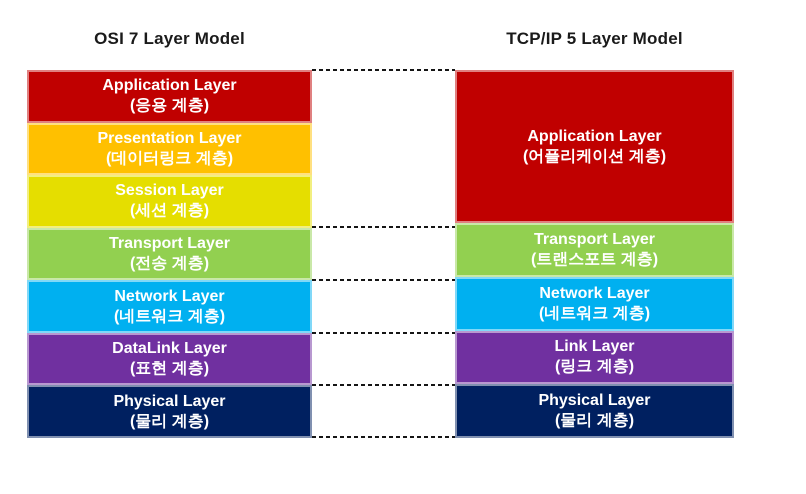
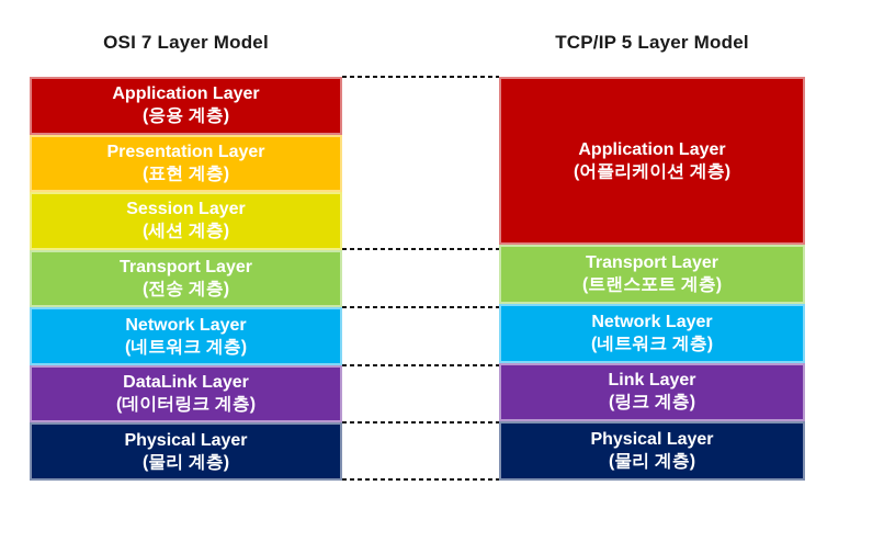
  OSI 7 Layer Model
  TCP/IP 5 Layer Model
  Application Layer
  (응용 계층)
  Presentation Layer
- (데이터링크 계층)
+ (표현 계층)
  Session Layer
  (세션 계층)
  Transport Layer
  (전송 계층)
  Network Layer
  (네트워크 계층)
  DataLink Layer
- (표현 계층)
+ (데이터링크 계층)
  Physical Layer
  (물리 계층)
  Application Layer
  (어플리케이션 계층)
  Transport Layer
  (트랜스포트 계층)
  Network Layer
  (네트워크 계층)
  Link Layer
  (링크 계층)
  Physical Layer
  (물리 계층)
